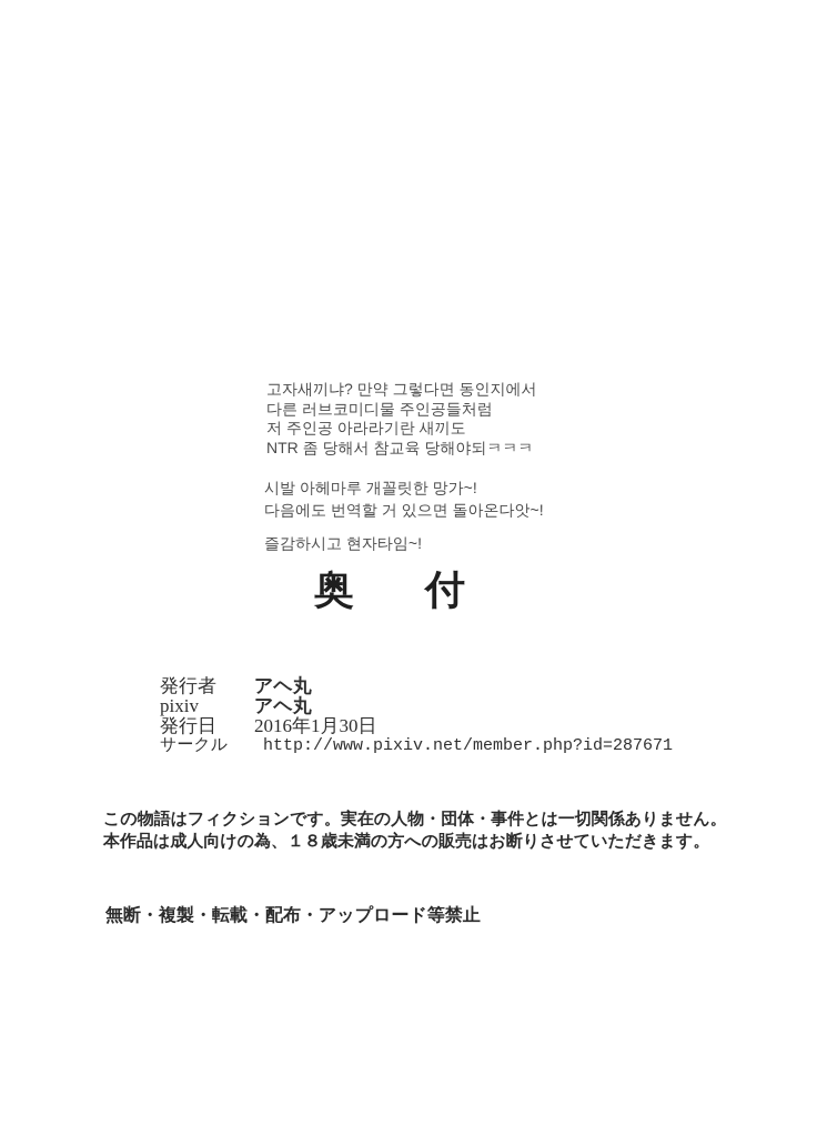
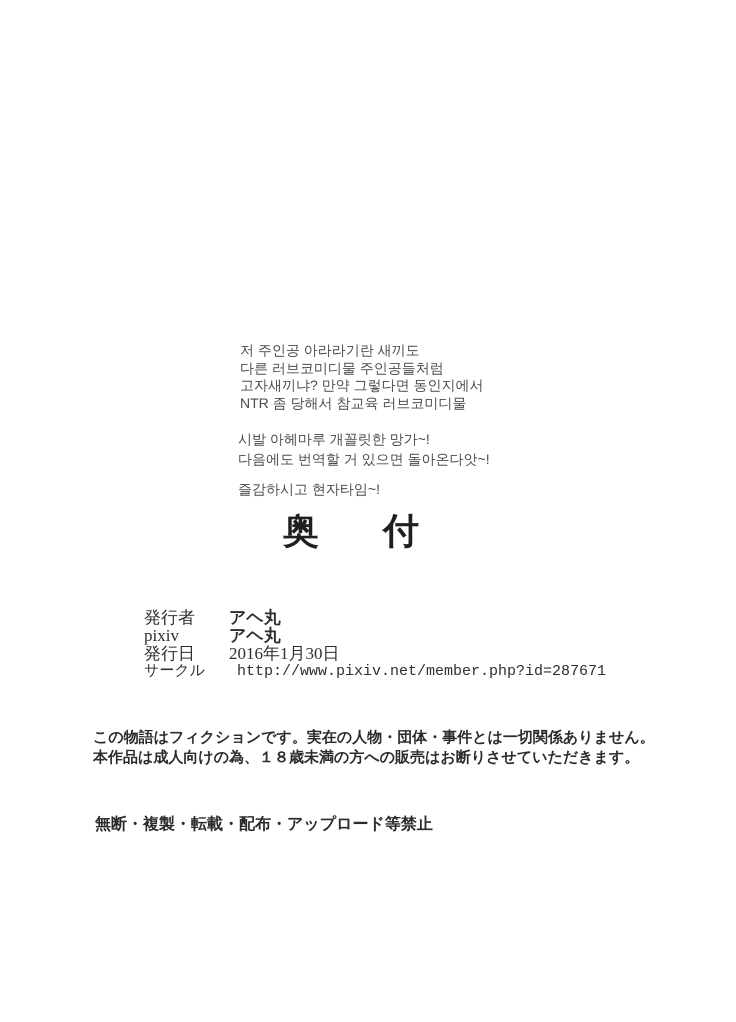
- 고자새끼냐? 만약 그렇다면 동인지에서
+ 저 주인공 아라라기란 새끼도
  다른 러브코미디물 주인공들처럼
- 저 주인공 아라라기란 새끼도
+ 고자새끼냐? 만약 그렇다면 동인지에서
- NTR 좀 당해서 참교육 당해야되ㅋㅋㅋ
+ NTR 좀 당해서 참교육 러브코미디물
  시발 아헤마루 개꼴릿한 망가~!
  다음에도 번역할 거 있으면 돌아온다앗~!
  즐감하시고 현자타임~!
  奥 付
  発行者
  アヘ丸
  pixiv
  アヘ丸
  発行日
  2016年1月30日
  サークル
  http://www.pixiv.net/member.php?id=287671
  この物語はフィクションです。実在の人物・団体・事件とは一切関係ありません。
  本作品は成人向けの為、１８歳未満の方への販売はお断りさせていただきます。
  無断・複製・転載・配布・アップロード等禁止
